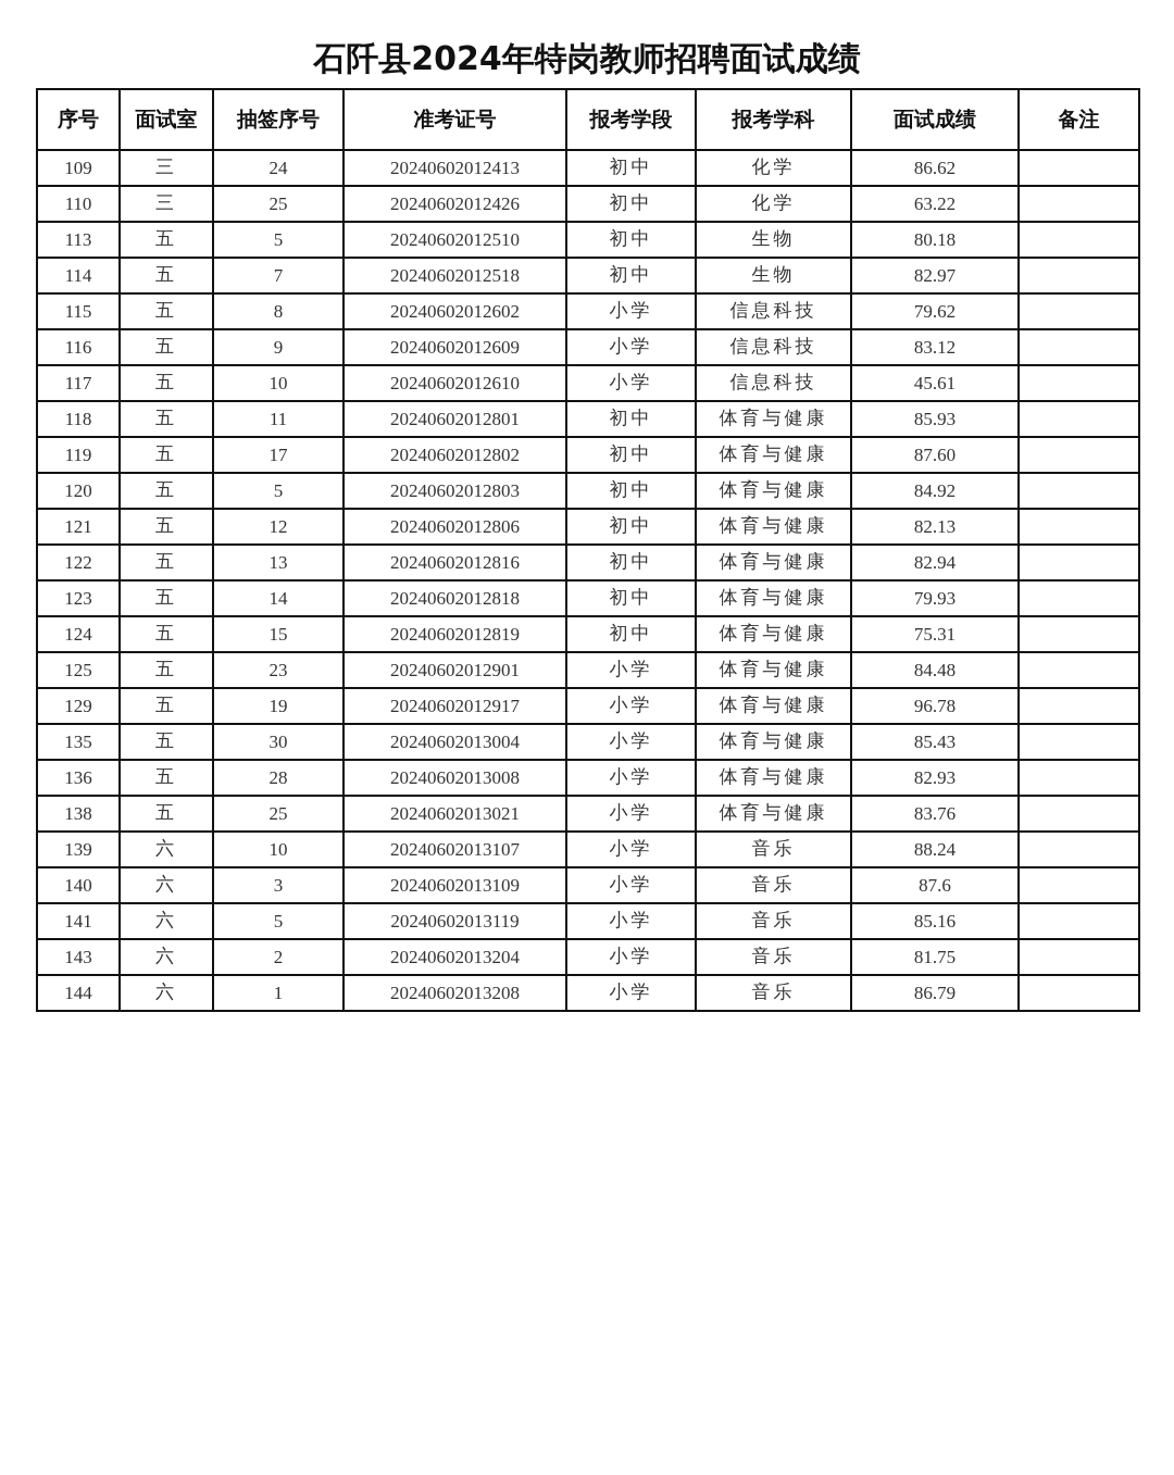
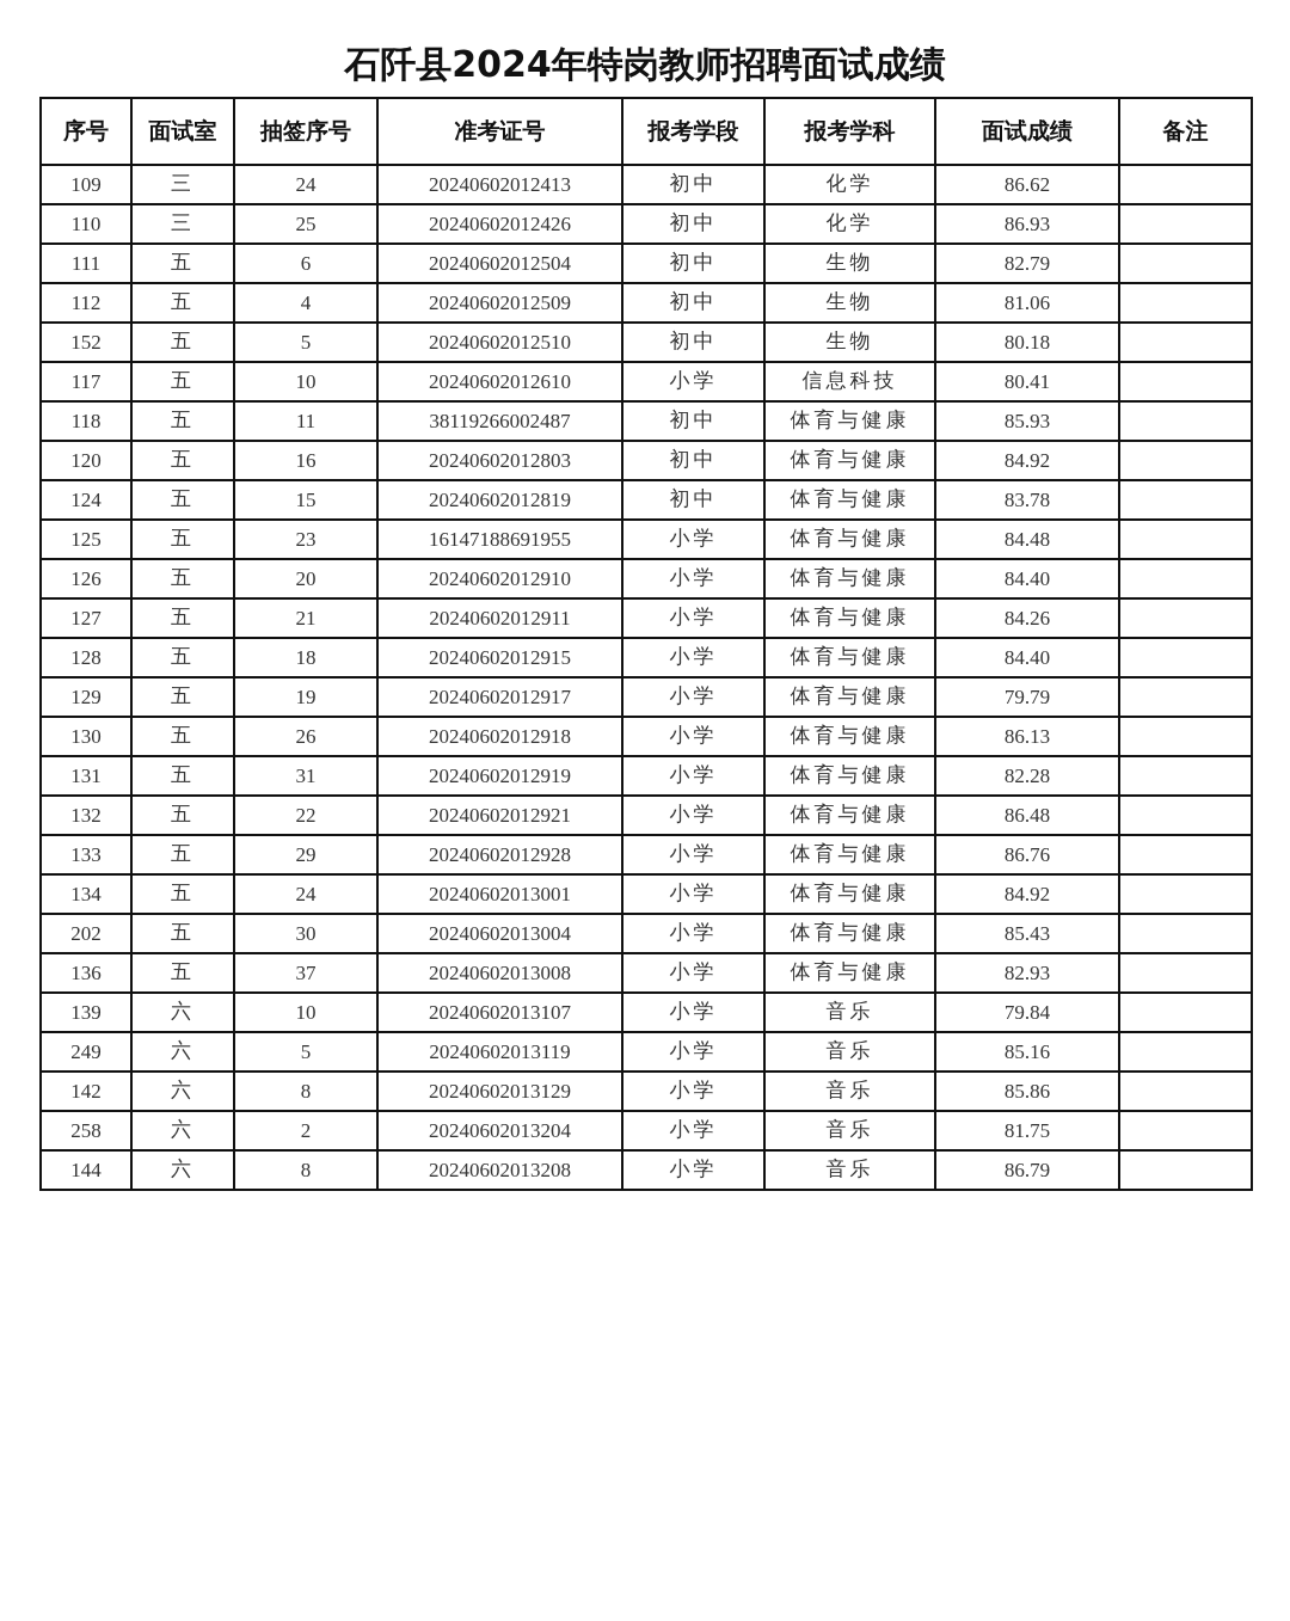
  石阡县2024年特岗教师招聘面试成绩
  序号	面试室	抽签序号	准考证号	报考学段	报考学科	面试成绩	备注
  109	三	24	20240602012413	初中	化学	86.62
- 110	三	25	20240602012426	初中	化学	63.22
+ 110	三	25	20240602012426	初中	化学	86.93
+ 111	五	6	20240602012504	初中	生物	82.79
+ 112	五	4	20240602012509	初中	生物	81.06
- 113	五	5	20240602012510	初中	生物	80.18
+ 152	五	5	20240602012510	初中	生物	80.18
- 114	五	7	20240602012518	初中	生物	82.97
- 115	五	8	20240602012602	小学	信息科技	79.62
- 116	五	9	20240602012609	小学	信息科技	83.12
- 117	五	10	20240602012610	小学	信息科技	45.61
+ 117	五	10	20240602012610	小学	信息科技	80.41
- 118	五	11	20240602012801	初中	体育与健康	85.93
+ 118	五	11	38119266002487	初中	体育与健康	85.93
- 119	五	17	20240602012802	初中	体育与健康	87.60
- 120	五	5	20240602012803	初中	体育与健康	84.92
+ 120	五	16	20240602012803	初中	体育与健康	84.92
- 121	五	12	20240602012806	初中	体育与健康	82.13
- 122	五	13	20240602012816	初中	体育与健康	82.94
- 123	五	14	20240602012818	初中	体育与健康	79.93
- 124	五	15	20240602012819	初中	体育与健康	75.31
+ 124	五	15	20240602012819	初中	体育与健康	83.78
- 125	五	23	20240602012901	小学	体育与健康	84.48
+ 125	五	23	16147188691955	小学	体育与健康	84.48
+ 126	五	20	20240602012910	小学	体育与健康	84.40
+ 127	五	21	20240602012911	小学	体育与健康	84.26
+ 128	五	18	20240602012915	小学	体育与健康	84.40
- 129	五	19	20240602012917	小学	体育与健康	96.78
+ 129	五	19	20240602012917	小学	体育与健康	79.79
+ 130	五	26	20240602012918	小学	体育与健康	86.13
+ 131	五	31	20240602012919	小学	体育与健康	82.28
+ 132	五	22	20240602012921	小学	体育与健康	86.48
+ 133	五	29	20240602012928	小学	体育与健康	86.76
+ 134	五	24	20240602013001	小学	体育与健康	84.92
- 135	五	30	20240602013004	小学	体育与健康	85.43
+ 202	五	30	20240602013004	小学	体育与健康	85.43
- 136	五	28	20240602013008	小学	体育与健康	82.93
+ 136	五	37	20240602013008	小学	体育与健康	82.93
- 138	五	25	20240602013021	小学	体育与健康	83.76
- 139	六	10	20240602013107	小学	音乐	88.24
+ 139	六	10	20240602013107	小学	音乐	79.84
- 140	六	3	20240602013109	小学	音乐	87.6
- 141	六	5	20240602013119	小学	音乐	85.16
+ 249	六	5	20240602013119	小学	音乐	85.16
+ 142	六	8	20240602013129	小学	音乐	85.86
- 143	六	2	20240602013204	小学	音乐	81.75
+ 258	六	2	20240602013204	小学	音乐	81.75
- 144	六	1	20240602013208	小学	音乐	86.79
+ 144	六	8	20240602013208	小学	音乐	86.79
